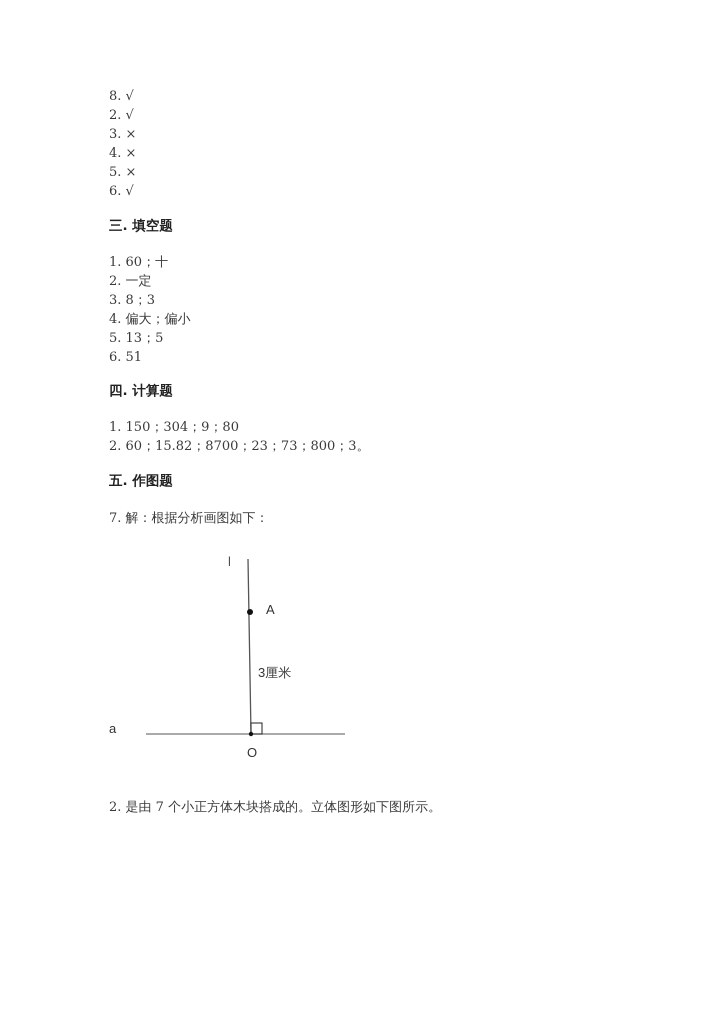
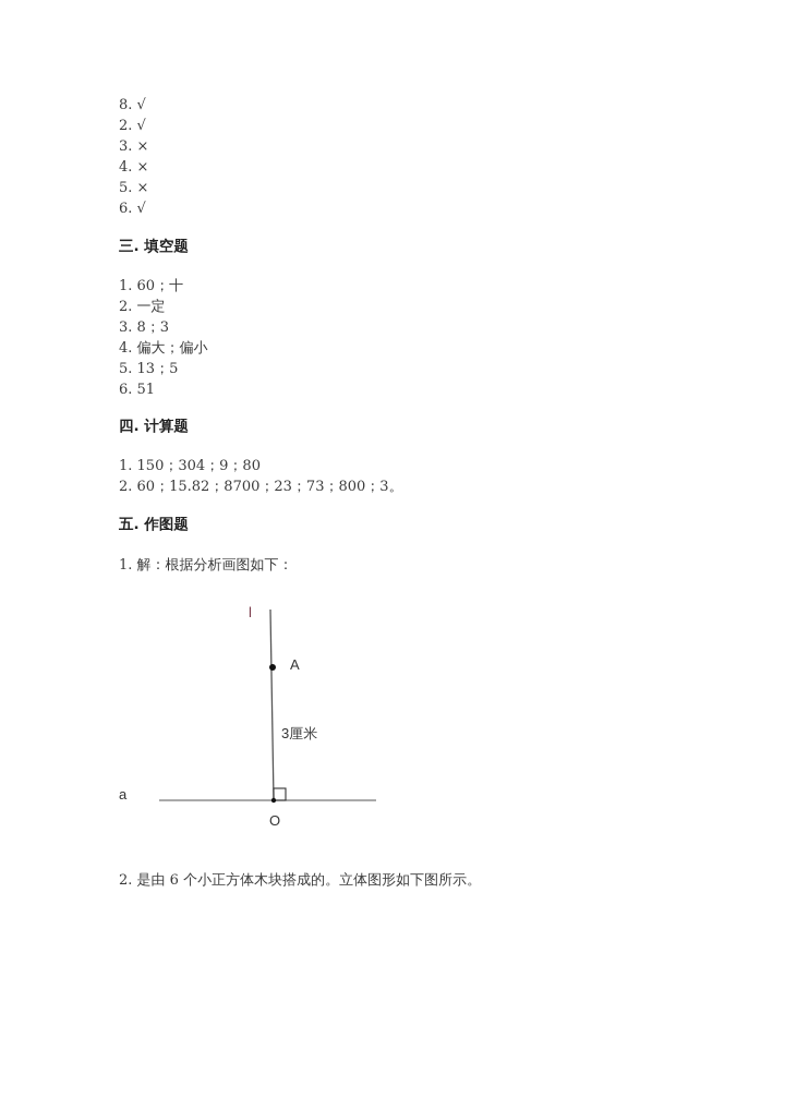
  8. √
  2. √
  3. ×
  4. ×
  5. ×
  6. √
  三. 填空题
  1. 60；十
  2. 一定
  3. 8；3
  4. 偏大；偏小
  5. 13；5
  6. 51
  四. 计算题
  1. 150；304；9；80
  2. 60；15.82；8700；23；73；800；3。
  五. 作图题
- 7. 解：根据分析画图如下：
+ 1. 解：根据分析画图如下：
  l
  A
  3厘米
  a
  O
- 2. 是由 7 个小正方体木块搭成的。立体图形如下图所示。
+ 2. 是由 6 个小正方体木块搭成的。立体图形如下图所示。
